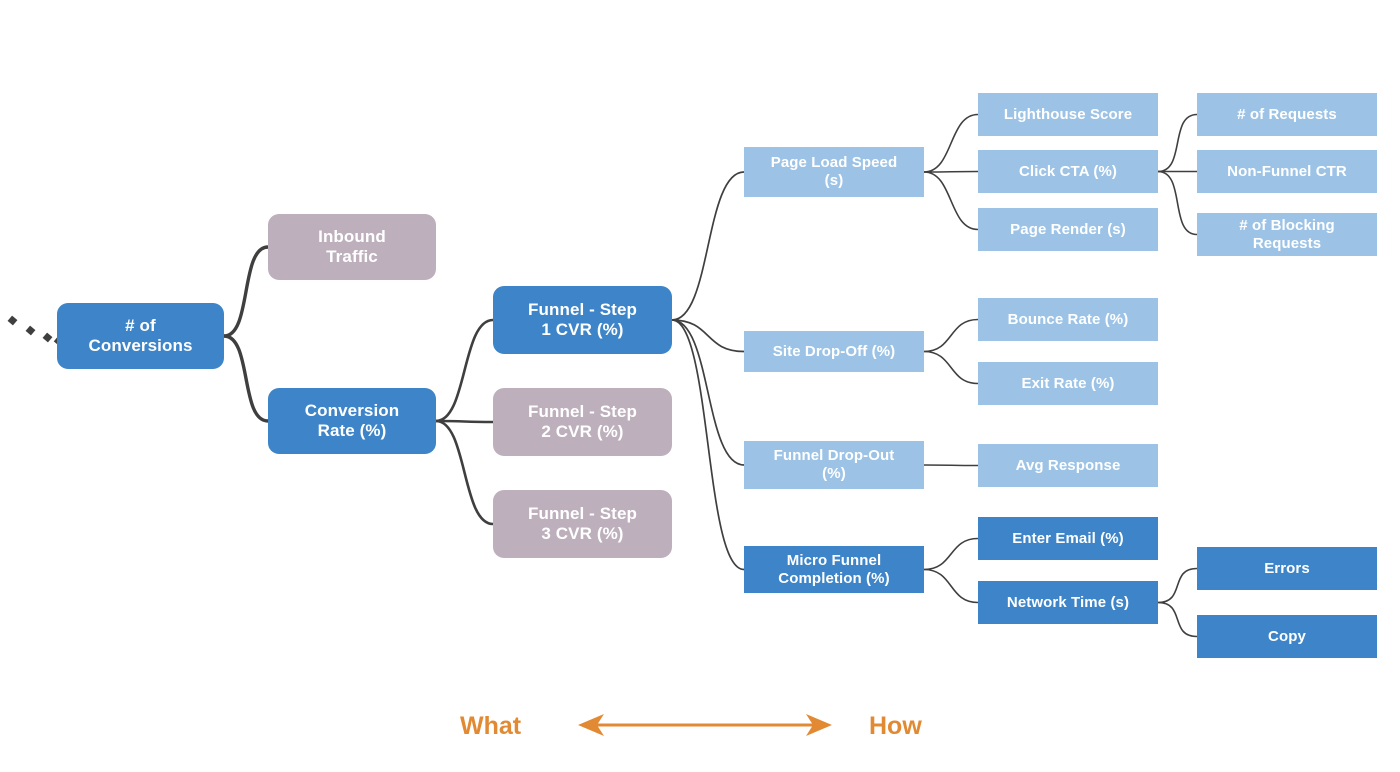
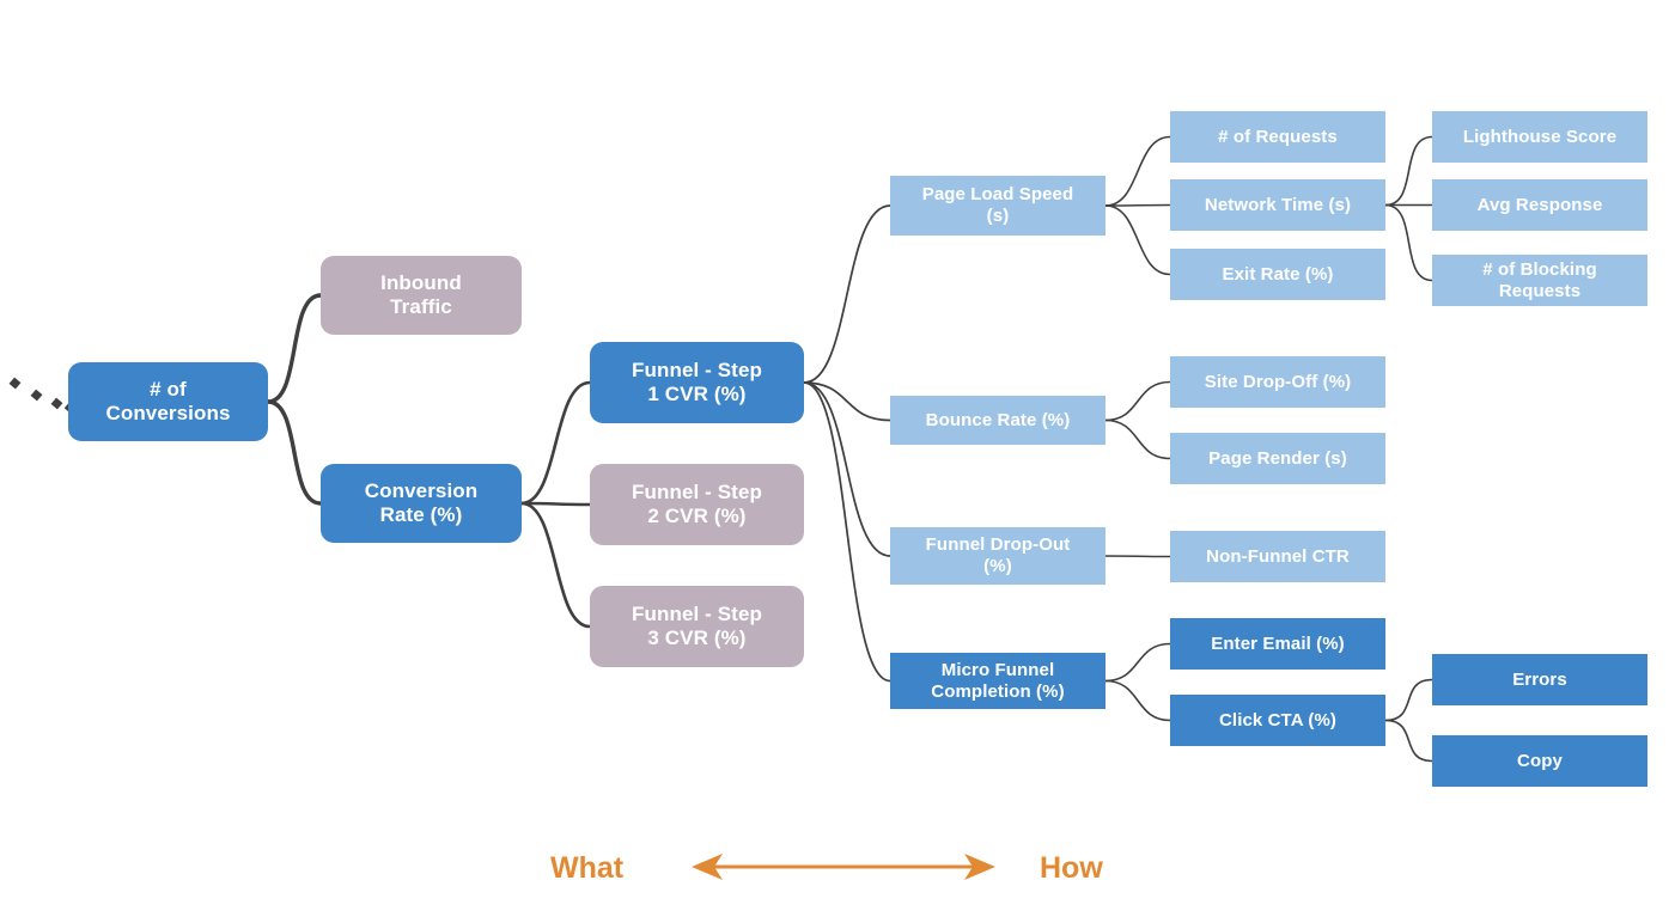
  # of
  Conversions
  Inbound
  Traffic
  Conversion
  Rate (%)
  Funnel - Step
  1 CVR (%)
  Funnel - Step
  2 CVR (%)
  Funnel - Step
  3 CVR (%)
  Page Load Speed
  (s)
- Site Drop-Off (%)
+ Bounce Rate (%)
  Funnel Drop-Out
  (%)
  Micro Funnel
  Completion (%)
- Lighthouse Score
+ # of Requests
- Click CTA (%)
+ Network Time (s)
- Page Render (s)
+ Exit Rate (%)
- Bounce Rate (%)
+ Site Drop-Off (%)
- Exit Rate (%)
+ Page Render (s)
- Avg Response
+ Non-Funnel CTR
  Enter Email (%)
- Network Time (s)
+ Click CTA (%)
- # of Requests
+ Lighthouse Score
- Non-Funnel CTR
+ Avg Response
  # of Blocking
  Requests
  Errors
  Copy
  What
  How
